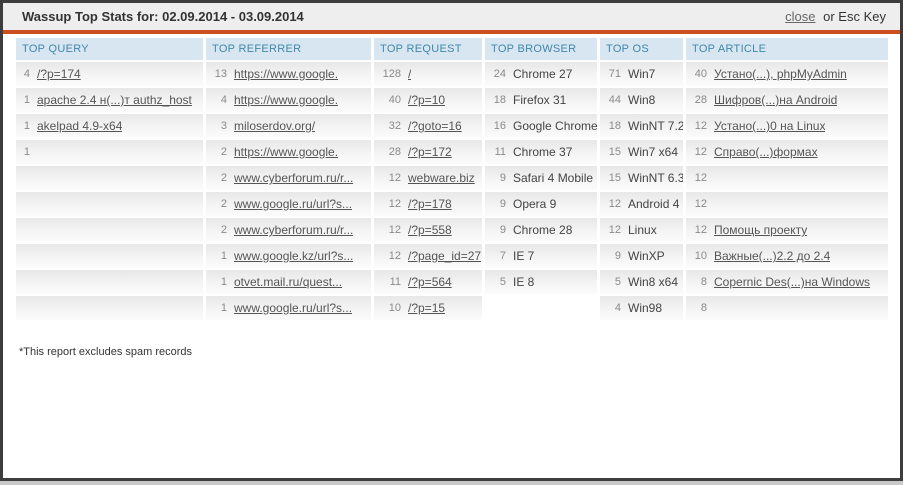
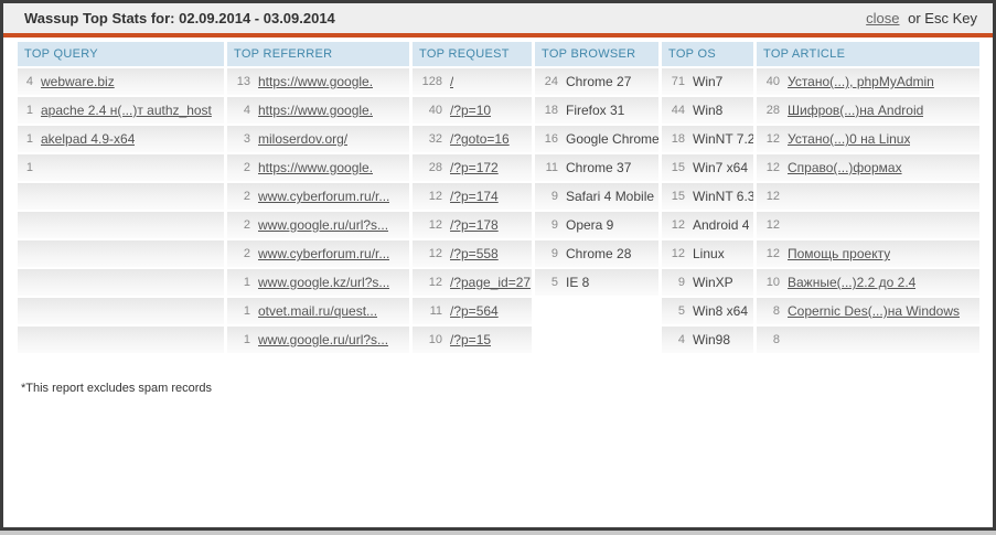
  Wassup Top Stats for: 02.09.2014 - 03.09.2014
  close or Esc Key
  TOP QUERY
  4
- /?p=174
+ webware.biz
  1
  apache 2.4 н(...)т authz_host
  1
  akelpad 4.9-x64
  1
  TOP REFERRER
  13
  https://www.google.
  4
  https://www.google.
  3
  miloserdov.org/
  2
  https://www.google.
  2
  www.cyberforum.ru/r...
  2
  www.google.ru/url?s...
  2
  www.cyberforum.ru/r...
  1
  www.google.kz/url?s...
  1
  otvet.mail.ru/quest...
  1
  www.google.ru/url?s...
  TOP REQUEST
  128
  /
  40
  /?p=10
  32
  /?goto=16
  28
  /?p=172
  12
- webware.biz
+ /?p=174
  12
  /?p=178
  12
  /?p=558
  12
  /?page_id=27
  11
  /?p=564
  10
  /?p=15
  TOP BROWSER
  24
  Chrome 27
  18
  Firefox 31
  16
  Google Chrome
  11
  Chrome 37
  9
  Safari 4 Mobile
  9
  Opera 9
  9
  Chrome 28
- 7
- IE 7
  5
  IE 8
  TOP OS
  71
  Win7
  44
  Win8
  18
  WinNT 7.2
  15
  Win7 x64
  15
  WinNT 6.3
  12
  Android 4
  12
  Linux
  9
  WinXP
  5
  Win8 x64
  4
  Win98
  TOP ARTICLE
  40
  Устано(...), phpMyAdmin
  28
  Шифров(...)на Android
  12
  Устано(...)0 на Linux
  12
  Справо(...)формах
  12
  12
  12
  Помощь проекту
  10
  Важные(...)2.2 до 2.4
  8
  Copernic Des(...)на Windows
  8
  *This report excludes spam records
